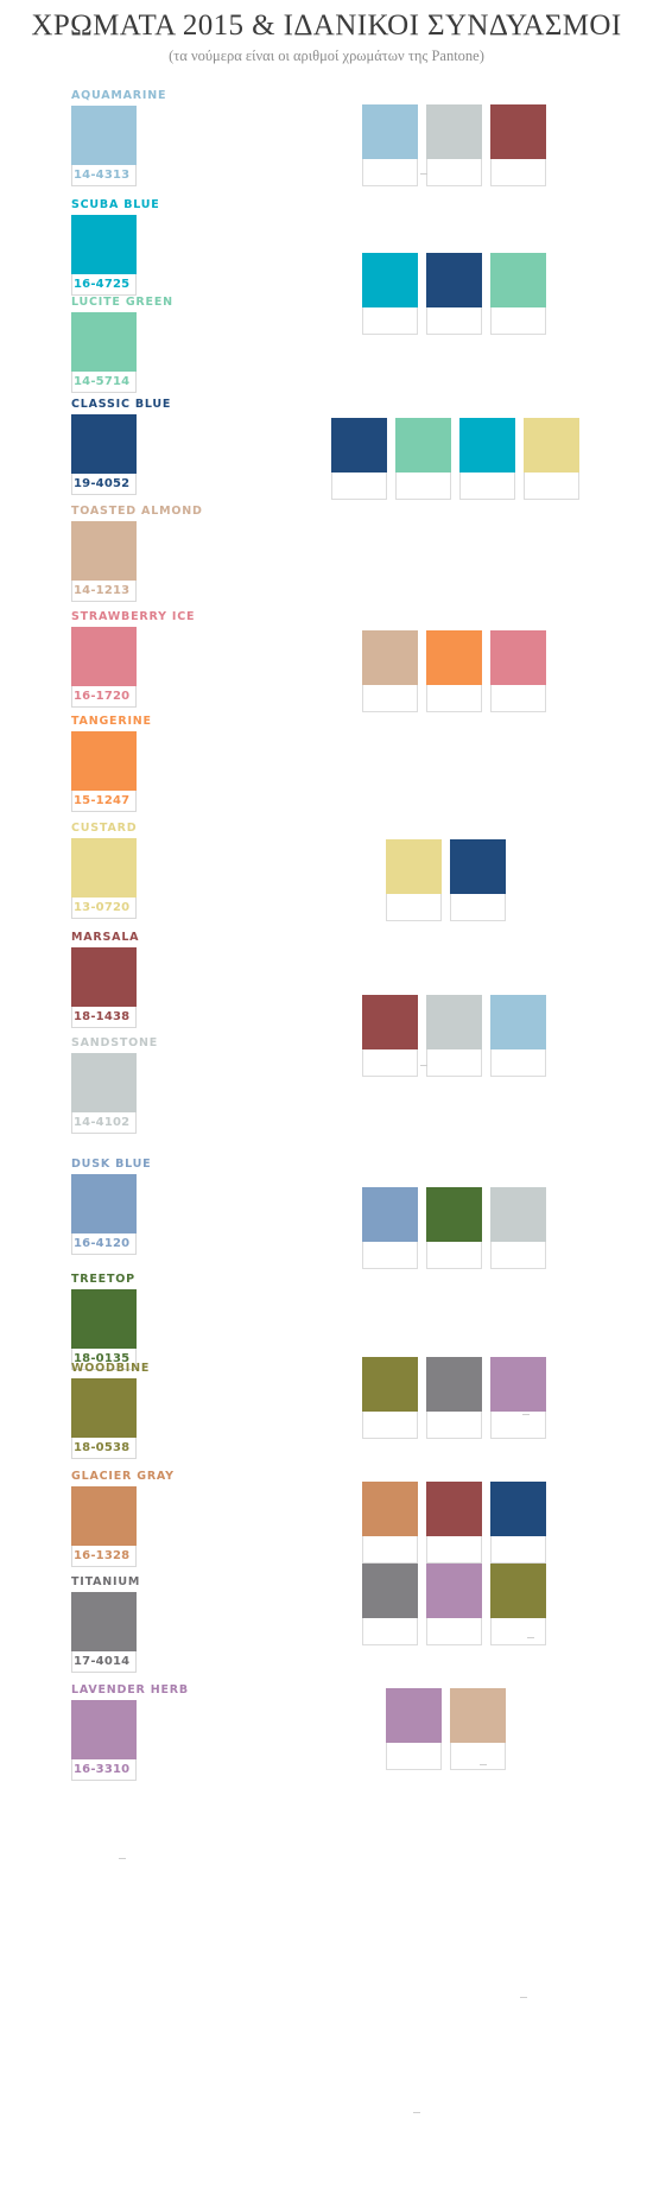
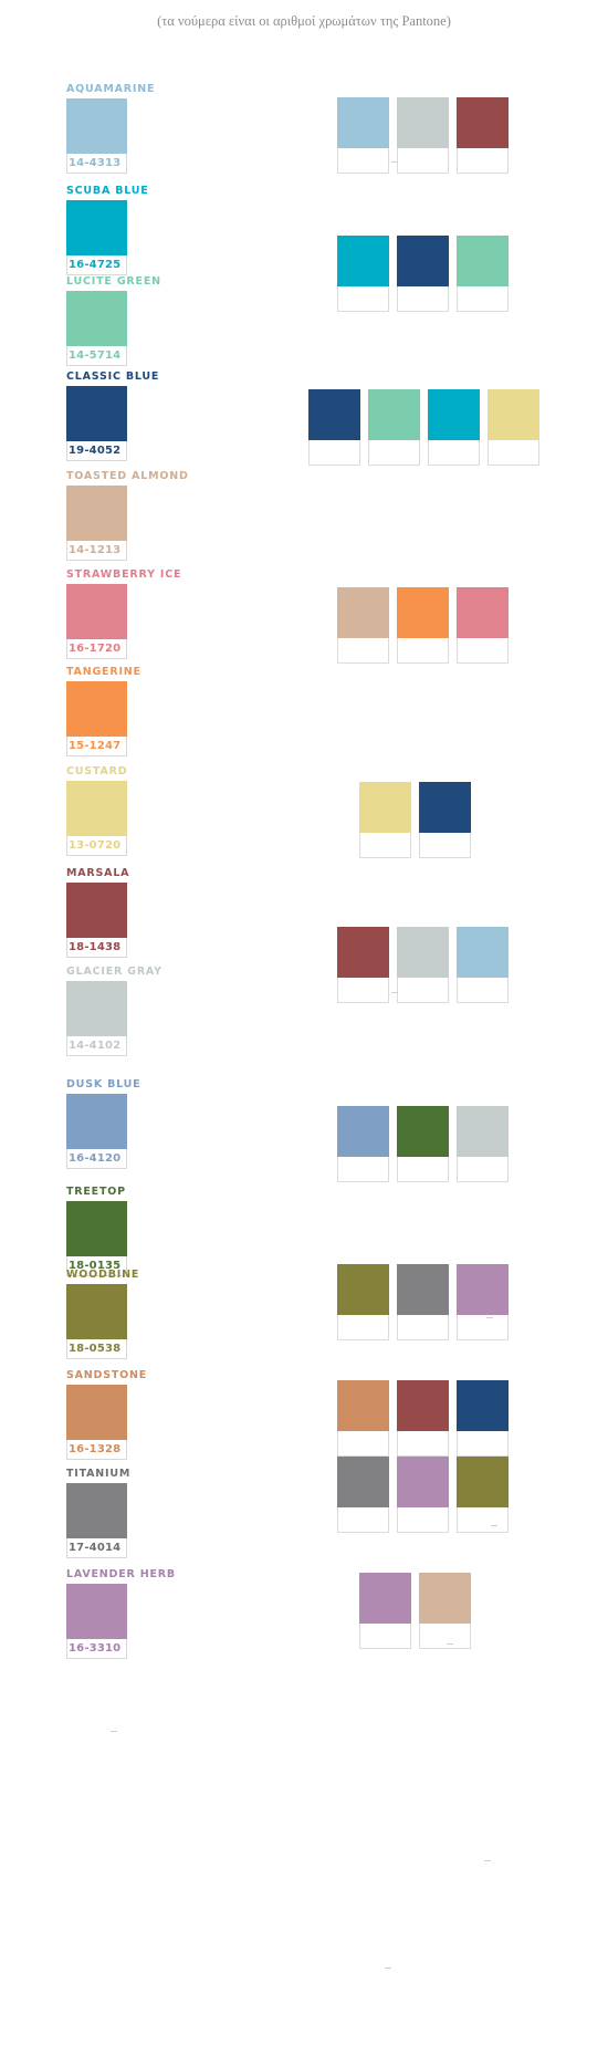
- ΧΡΩΜΑΤΑ 2015 & ΙΔΑΝΙΚΟΙ ΣΥΝΔΥΑΣΜΟΙ
  (τα νούμερα είναι οι αριθμοί χρωμάτων της Pantone)
  AQUAMARINE
  14-4313
  SCUBA BLUE
  16-4725
  LUCITE GREEN
  14-5714
  CLASSIC BLUE
  19-4052
  TOASTED ALMOND
  14-1213
  STRAWBERRY ICE
  16-1720
  TANGERINE
  15-1247
  CUSTARD
  13-0720
  MARSALA
  18-1438
- SANDSTONE
+ GLACIER GRAY
  14-4102
  DUSK BLUE
  16-4120
  TREETOP
  18-0135
  WOODBINE
  18-0538
- GLACIER GRAY
+ SANDSTONE
  16-1328
  TITANIUM
  17-4014
  LAVENDER HERB
  16-3310
